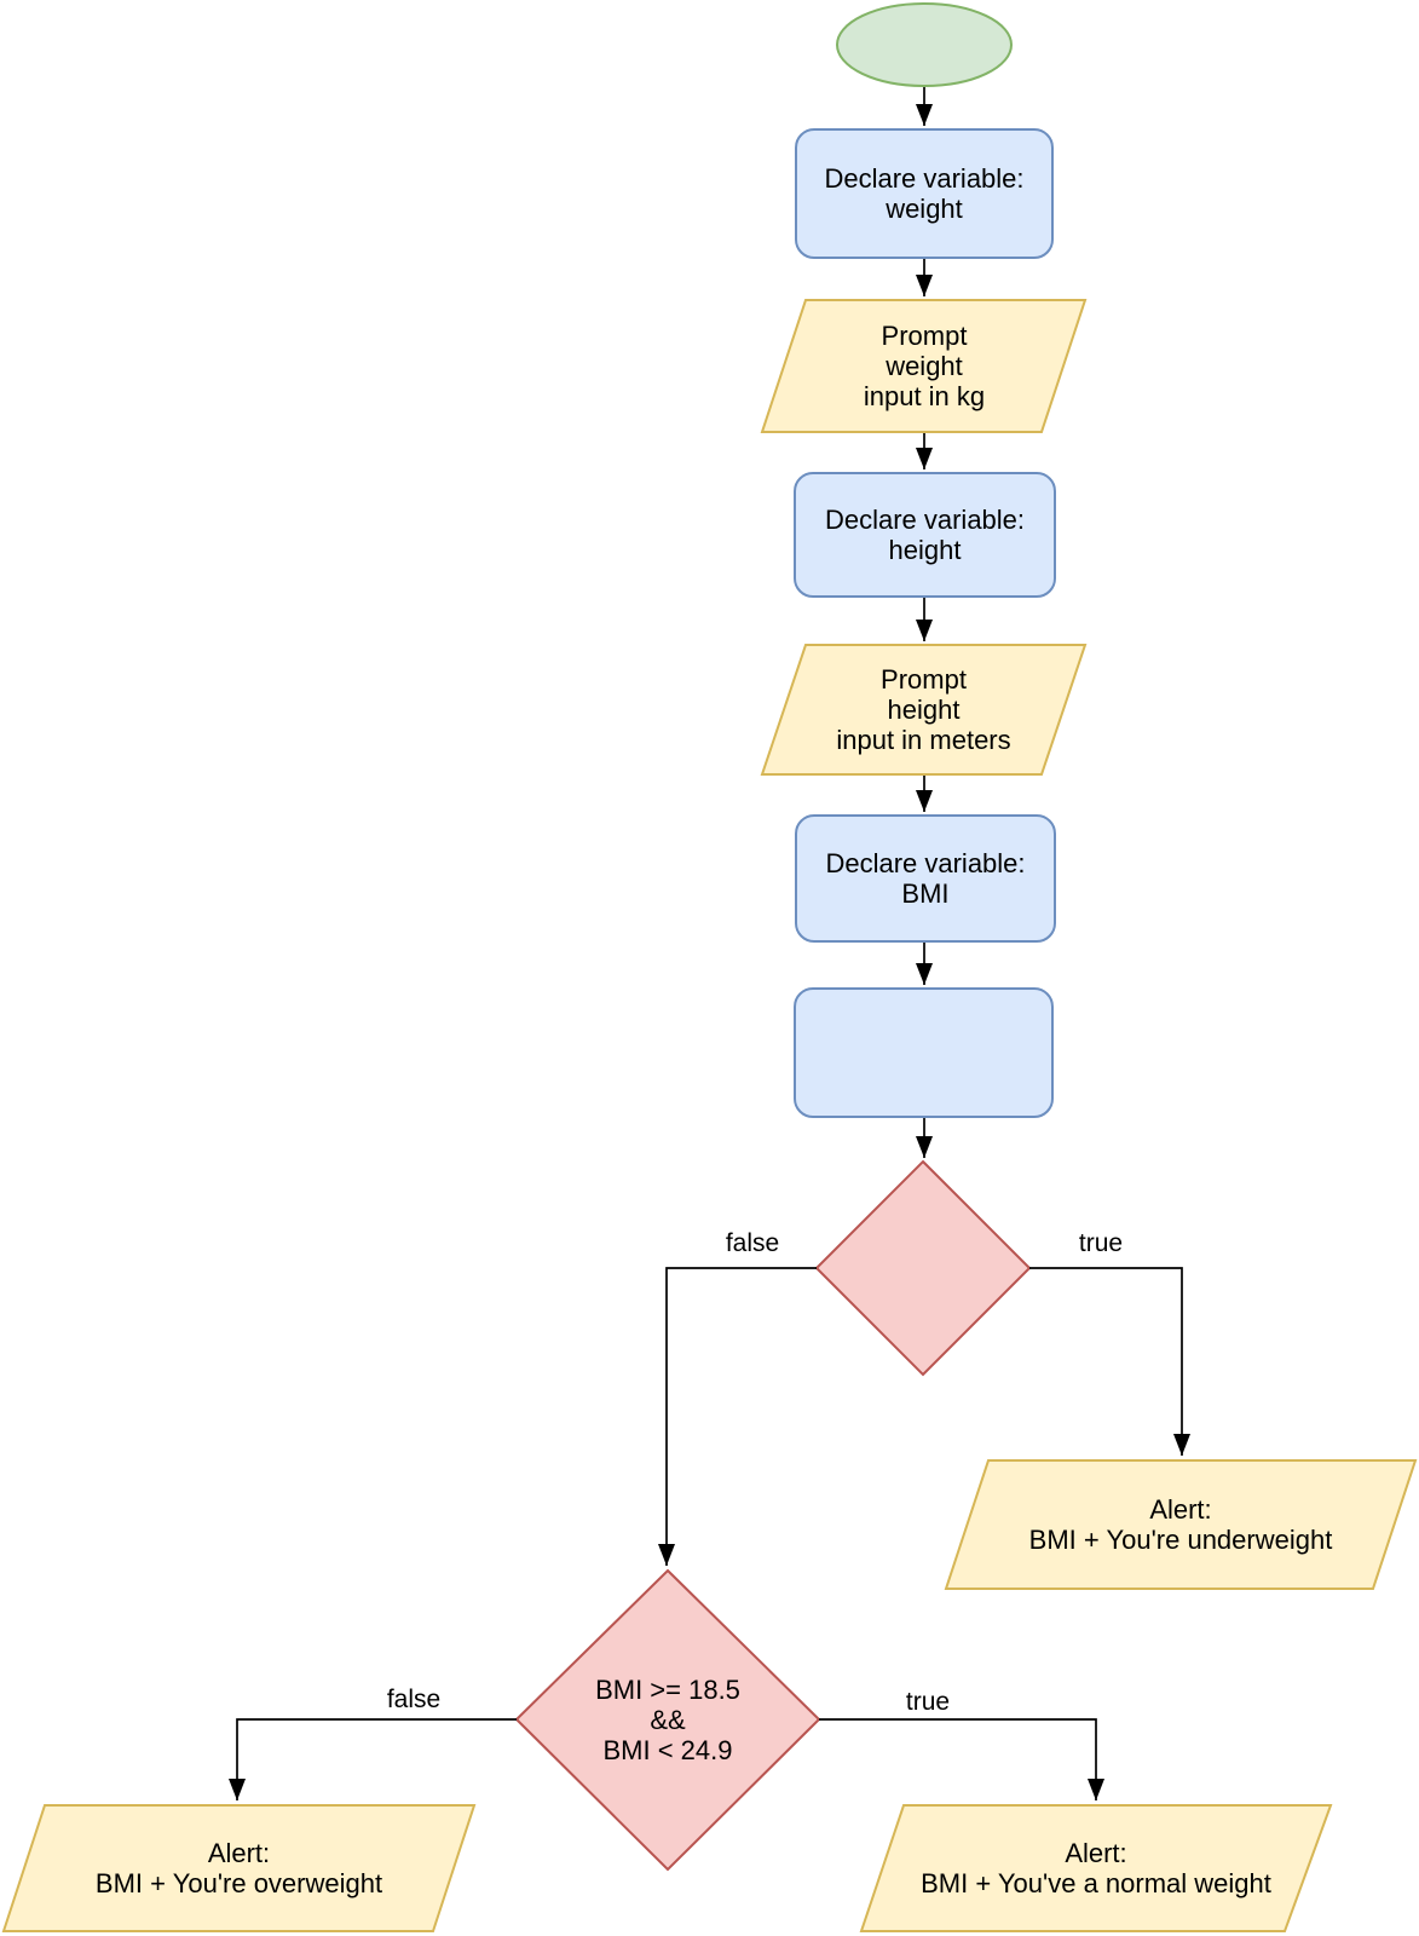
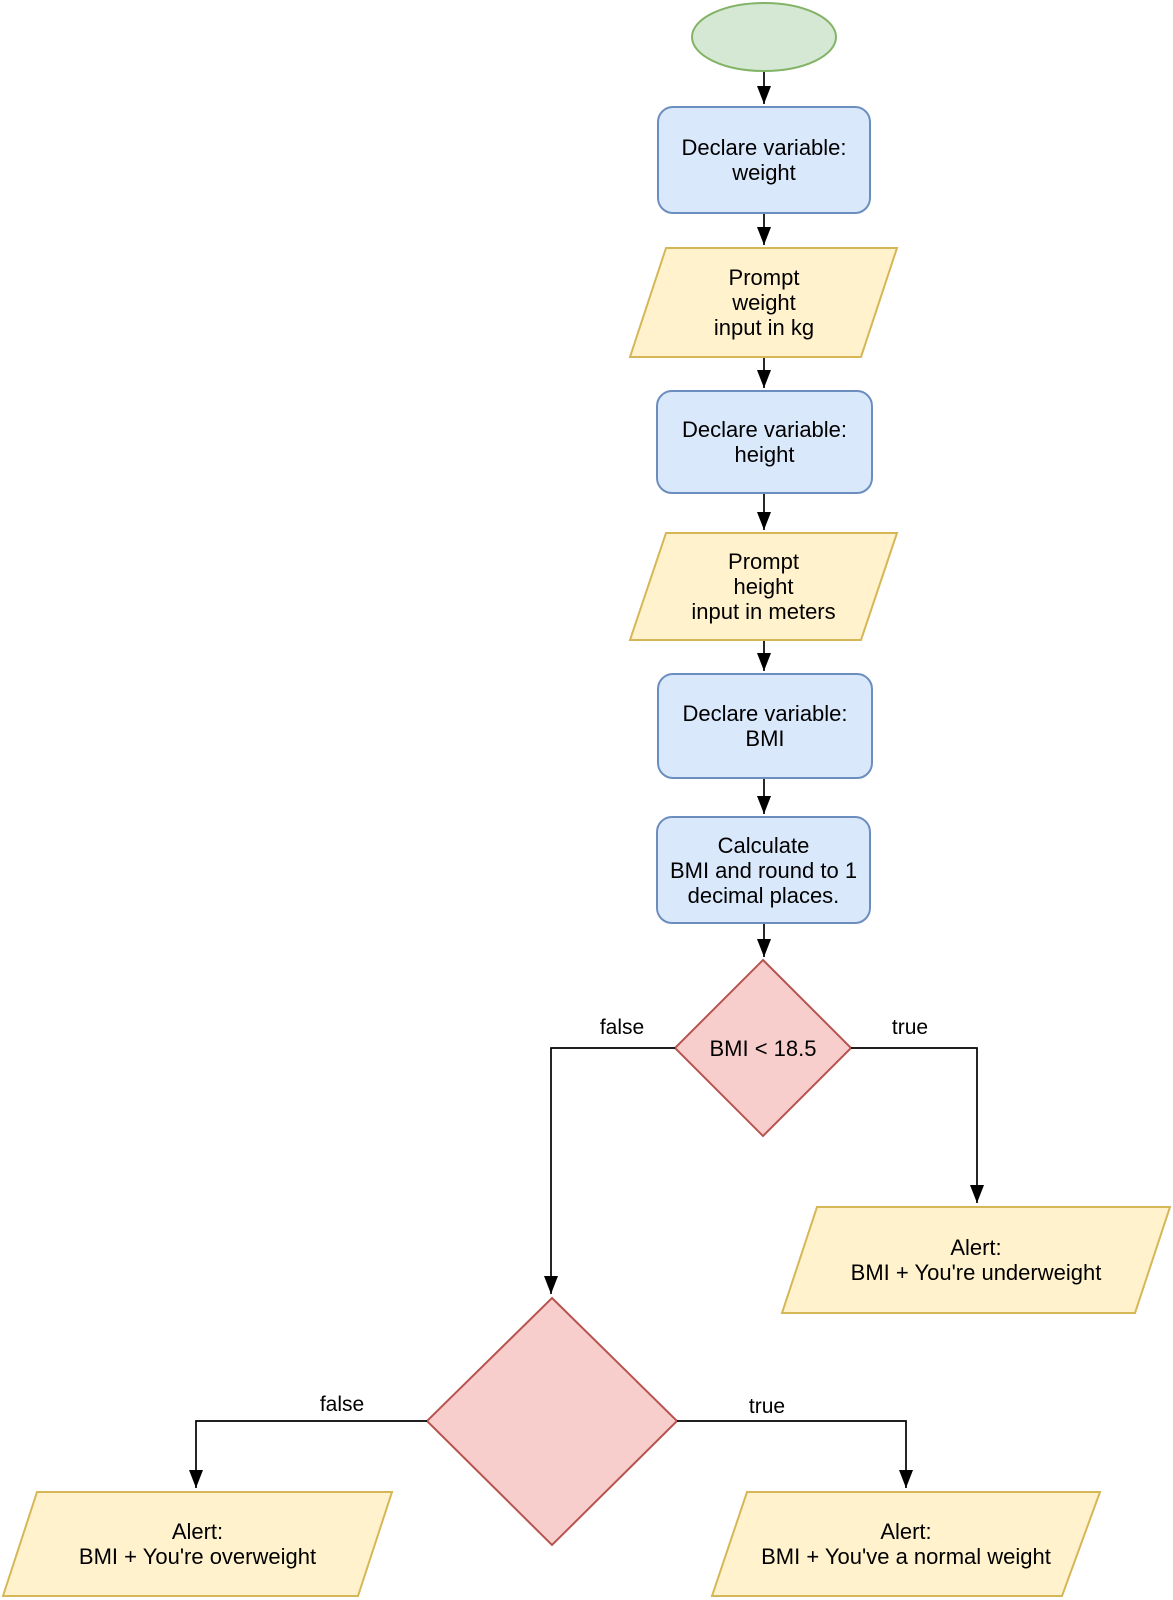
  Declare variable:
  weight
  Prompt
  weight
  input in kg
  Declare variable:
  height
  Prompt
  height
  input in meters
  Declare variable:
  BMI
+ Calculate
+ BMI and round to 1
+ decimal places.
+ BMI < 18.5
  Alert:
  BMI + You're underweight
- BMI >= 18.5
- &&
- BMI < 24.9
  Alert:
  BMI + You're overweight
  Alert:
  BMI + You've a normal weight
  false
  true
  false
  true
